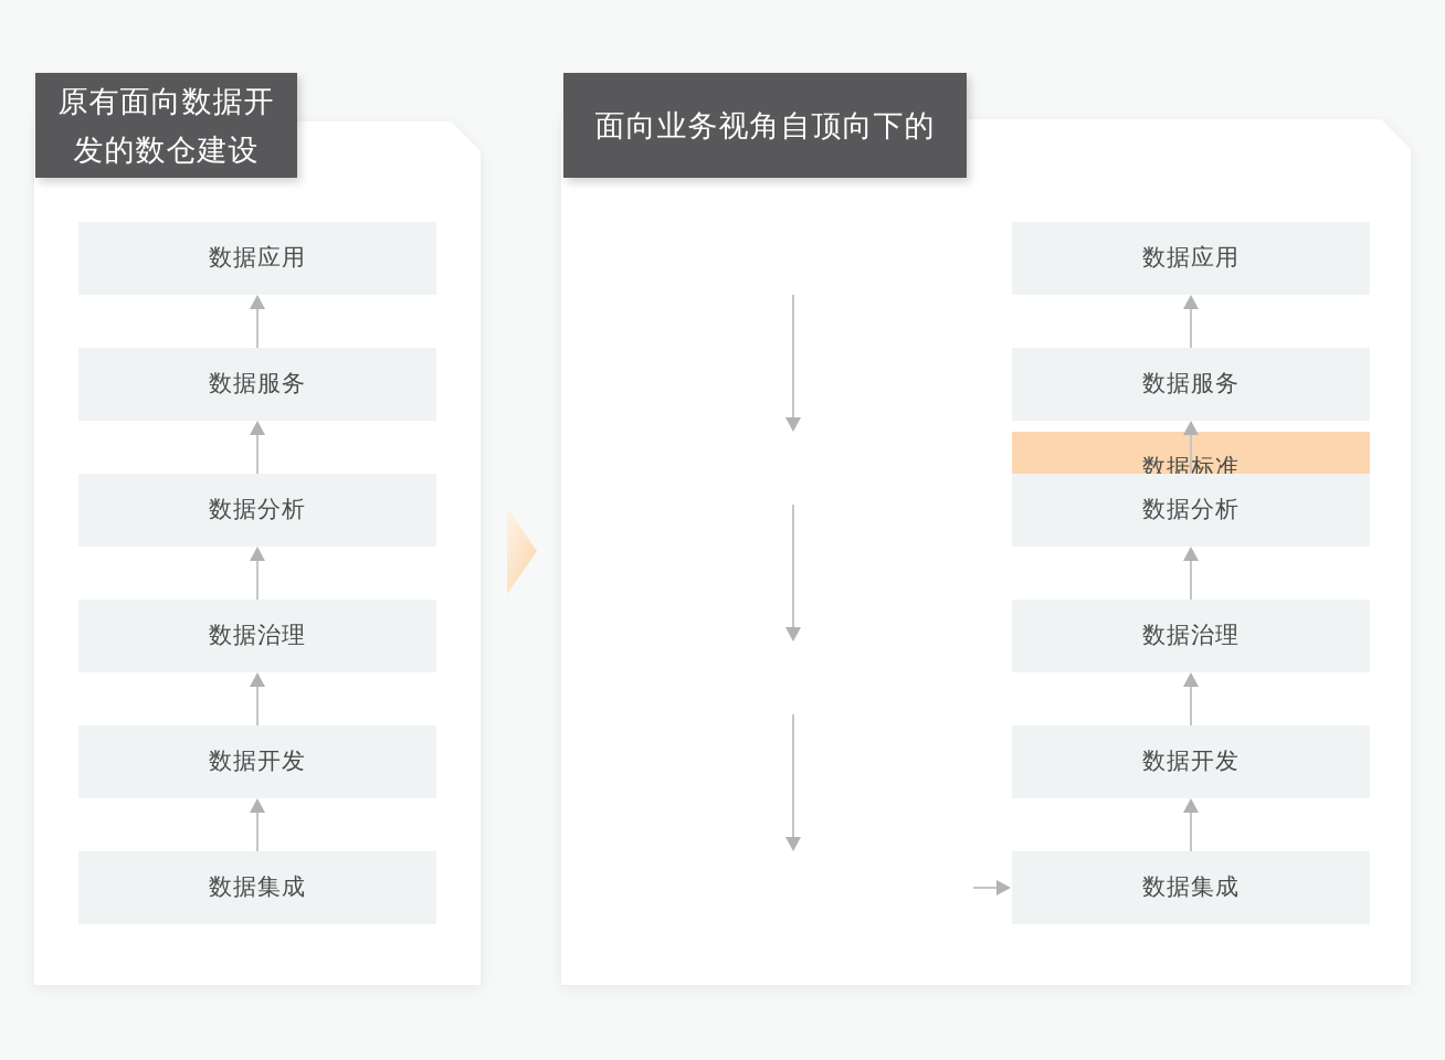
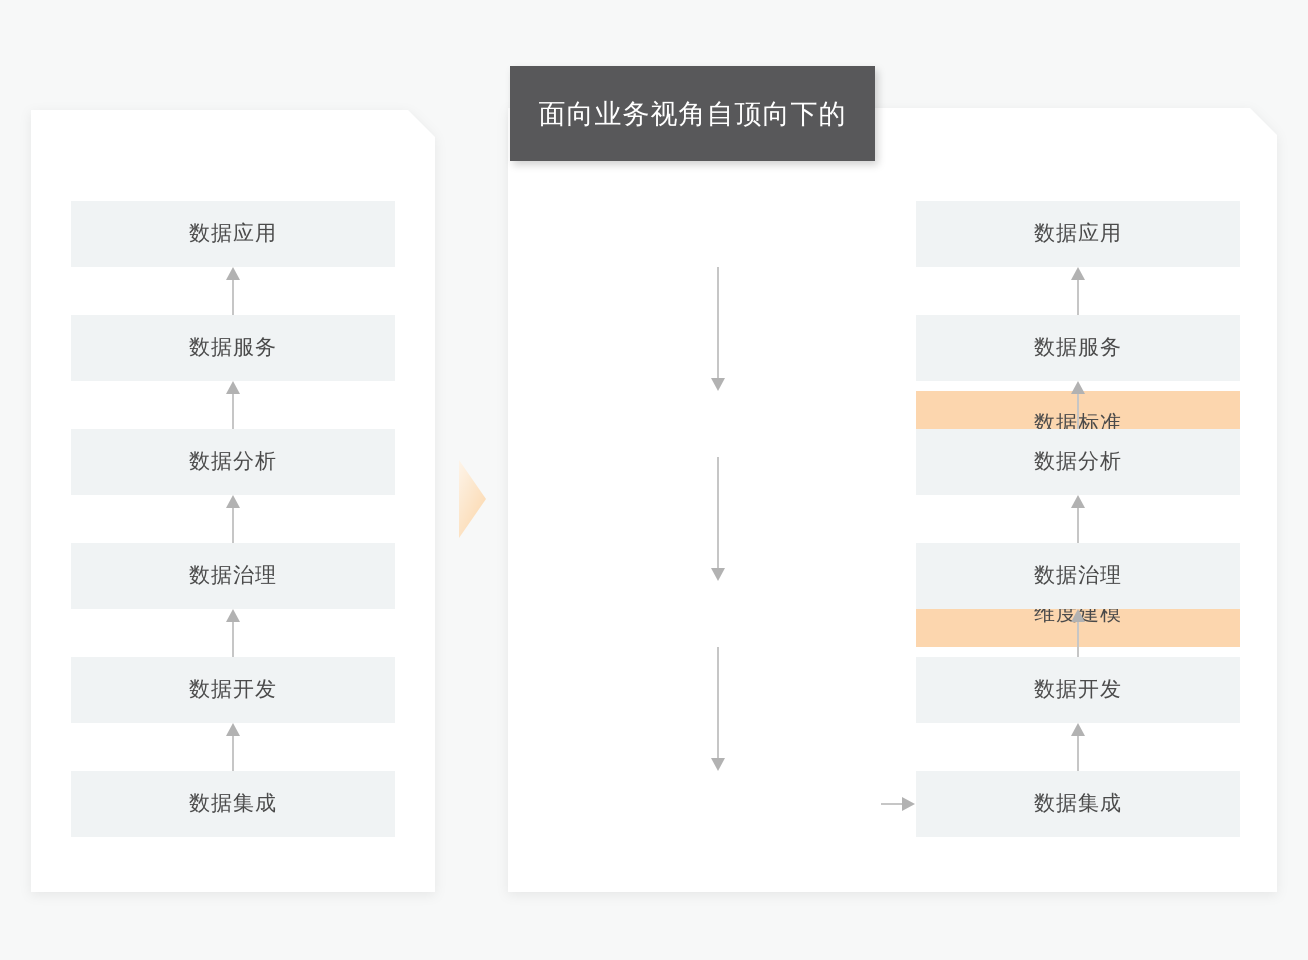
- 原有面向数据开
- 发的数仓建设
  面向业务视角自顶向下的
  数据应用
  数据服务
  数据分析
  数据治理
  数据开发
  数据集成
  数据标准
+ 维度建模
  数据应用
  数据服务
  数据分析
  数据治理
  数据开发
  数据集成
